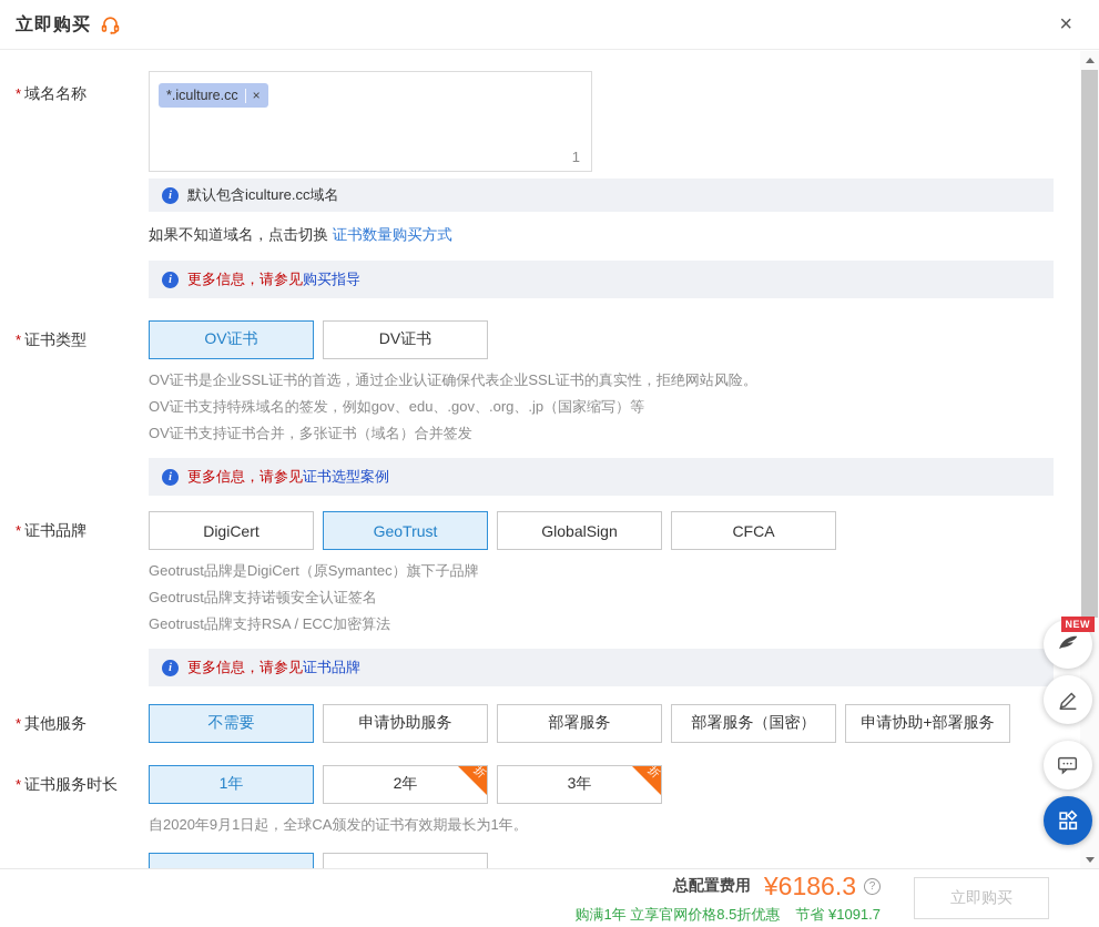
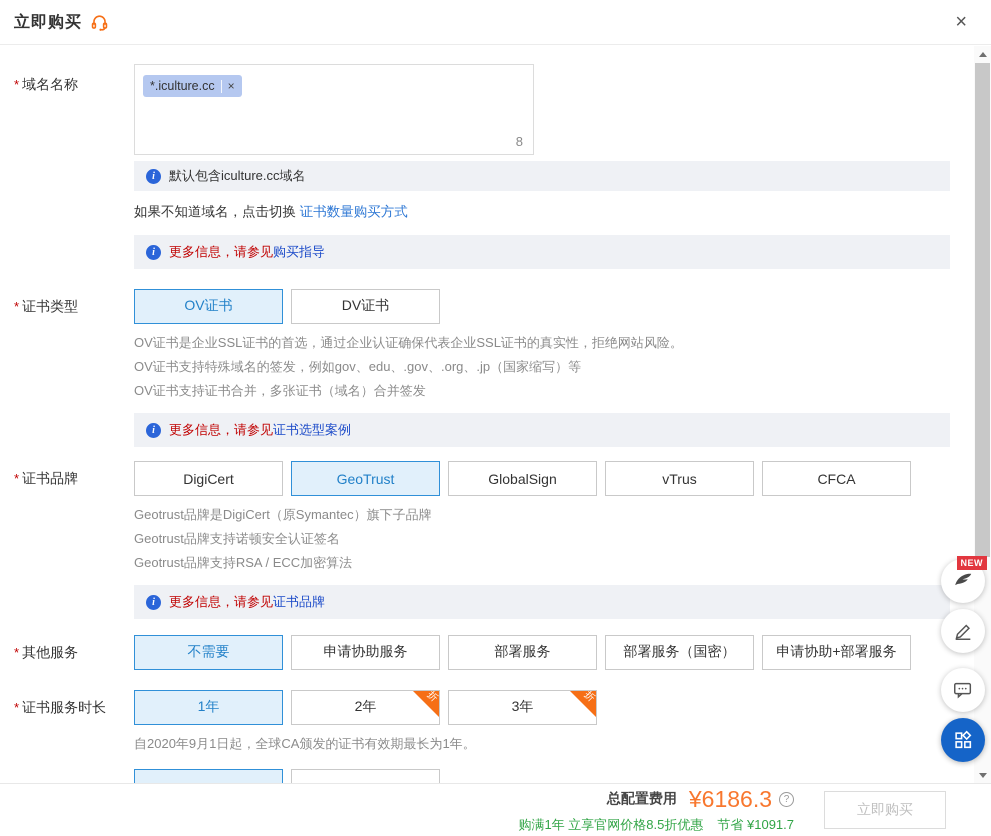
  立即购买
  ×
  * 域名名称
  *.iculture.cc
  ×
- 1
+ 8
  i
  默认包含iculture.cc域名
  如果不知道域名，点击切换 证书数量购买方式
  i
  更多信息，请参见
  购买指导
  * 证书类型
  OV证书
  DV证书
  OV证书是企业SSL证书的首选，通过企业认证确保代表企业SSL证书的真实性，拒绝网站风险。
  OV证书支持特殊域名的签发，例如gov、edu、.gov、.org、.jp（国家缩写）等
  OV证书支持证书合并，多张证书（域名）合并签发
  i
  更多信息，请参见
  证书选型案例
  * 证书品牌
  DigiCert
  GeoTrust
  GlobalSign
+ vTrus
  CFCA
  Geotrust品牌是DigiCert（原Symantec）旗下子品牌
  Geotrust品牌支持诺顿安全认证签名
  Geotrust品牌支持RSA / ECC加密算法
  i
  更多信息，请参见
  证书品牌
  * 其他服务
  不需要
  申请协助服务
  部署服务
  部署服务（国密）
  申请协助+部署服务
  * 证书服务时长
  1年
  2年
  3年
  自2020年9月1日起，全球CA颁发的证书有效期最长为1年。
  NEW
  总配置费用
  ¥6186.3
  ?
  购满1年 立享官网价格8.5折优惠 节省 ¥1091.7
  立即购买
